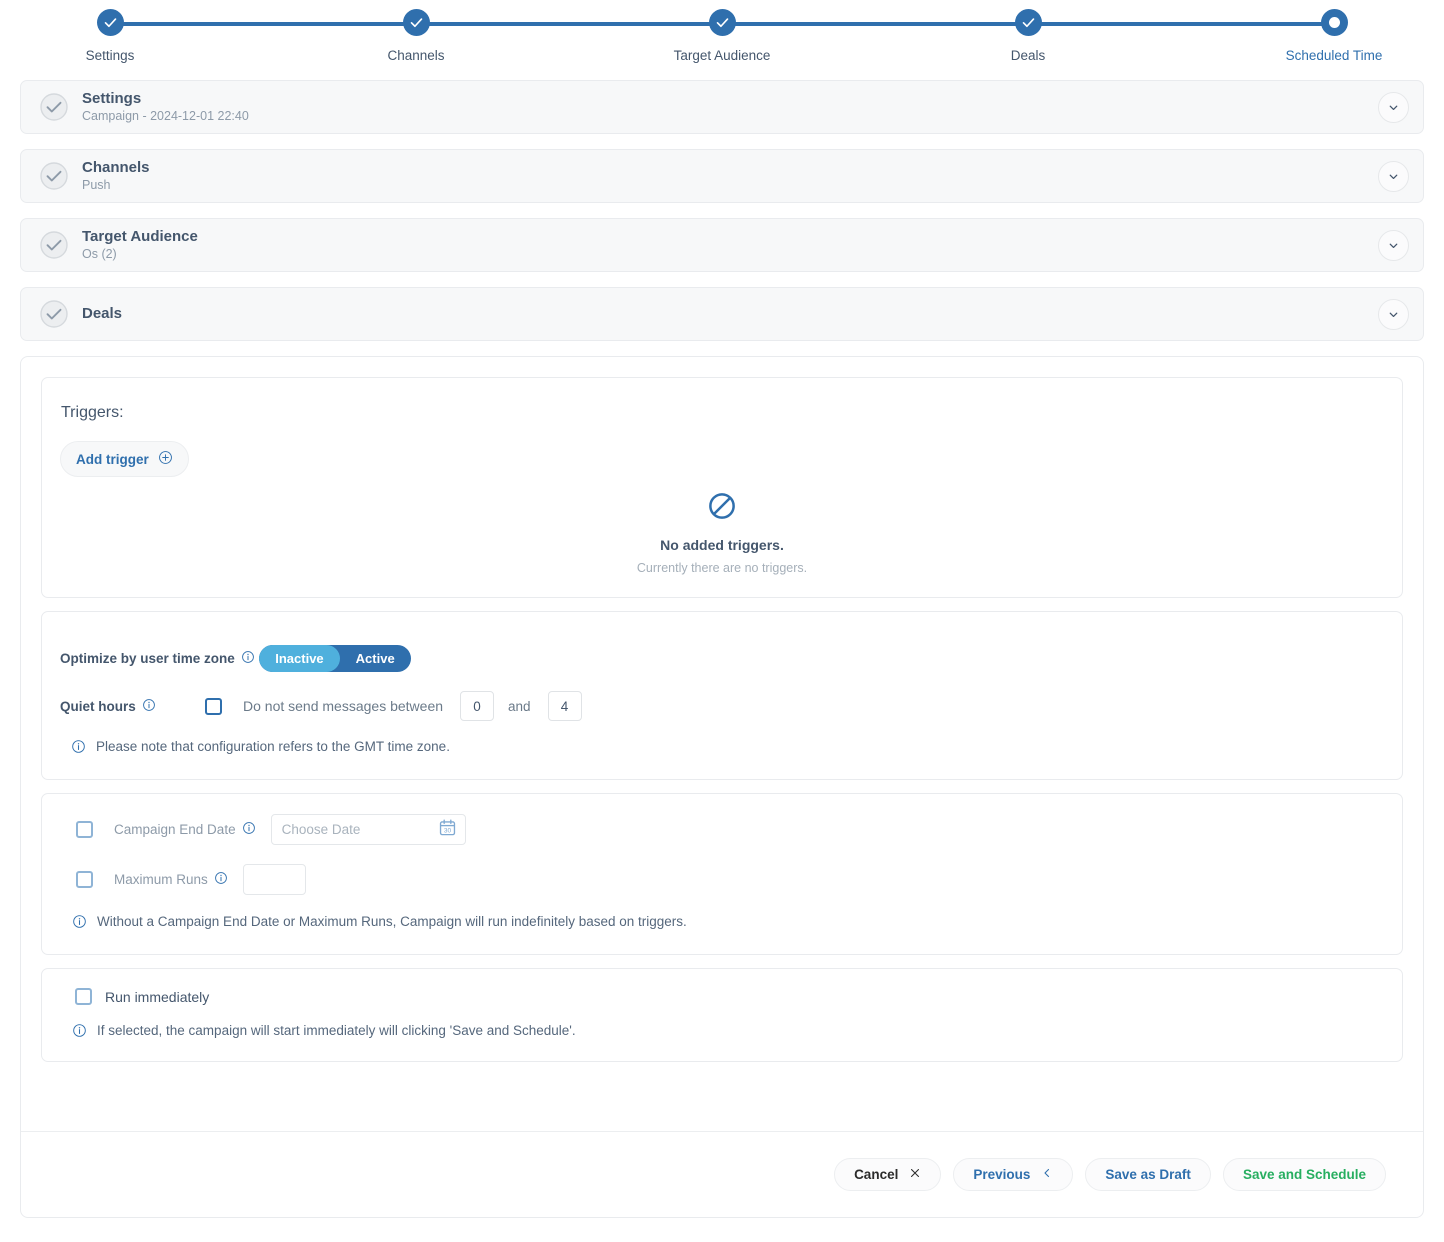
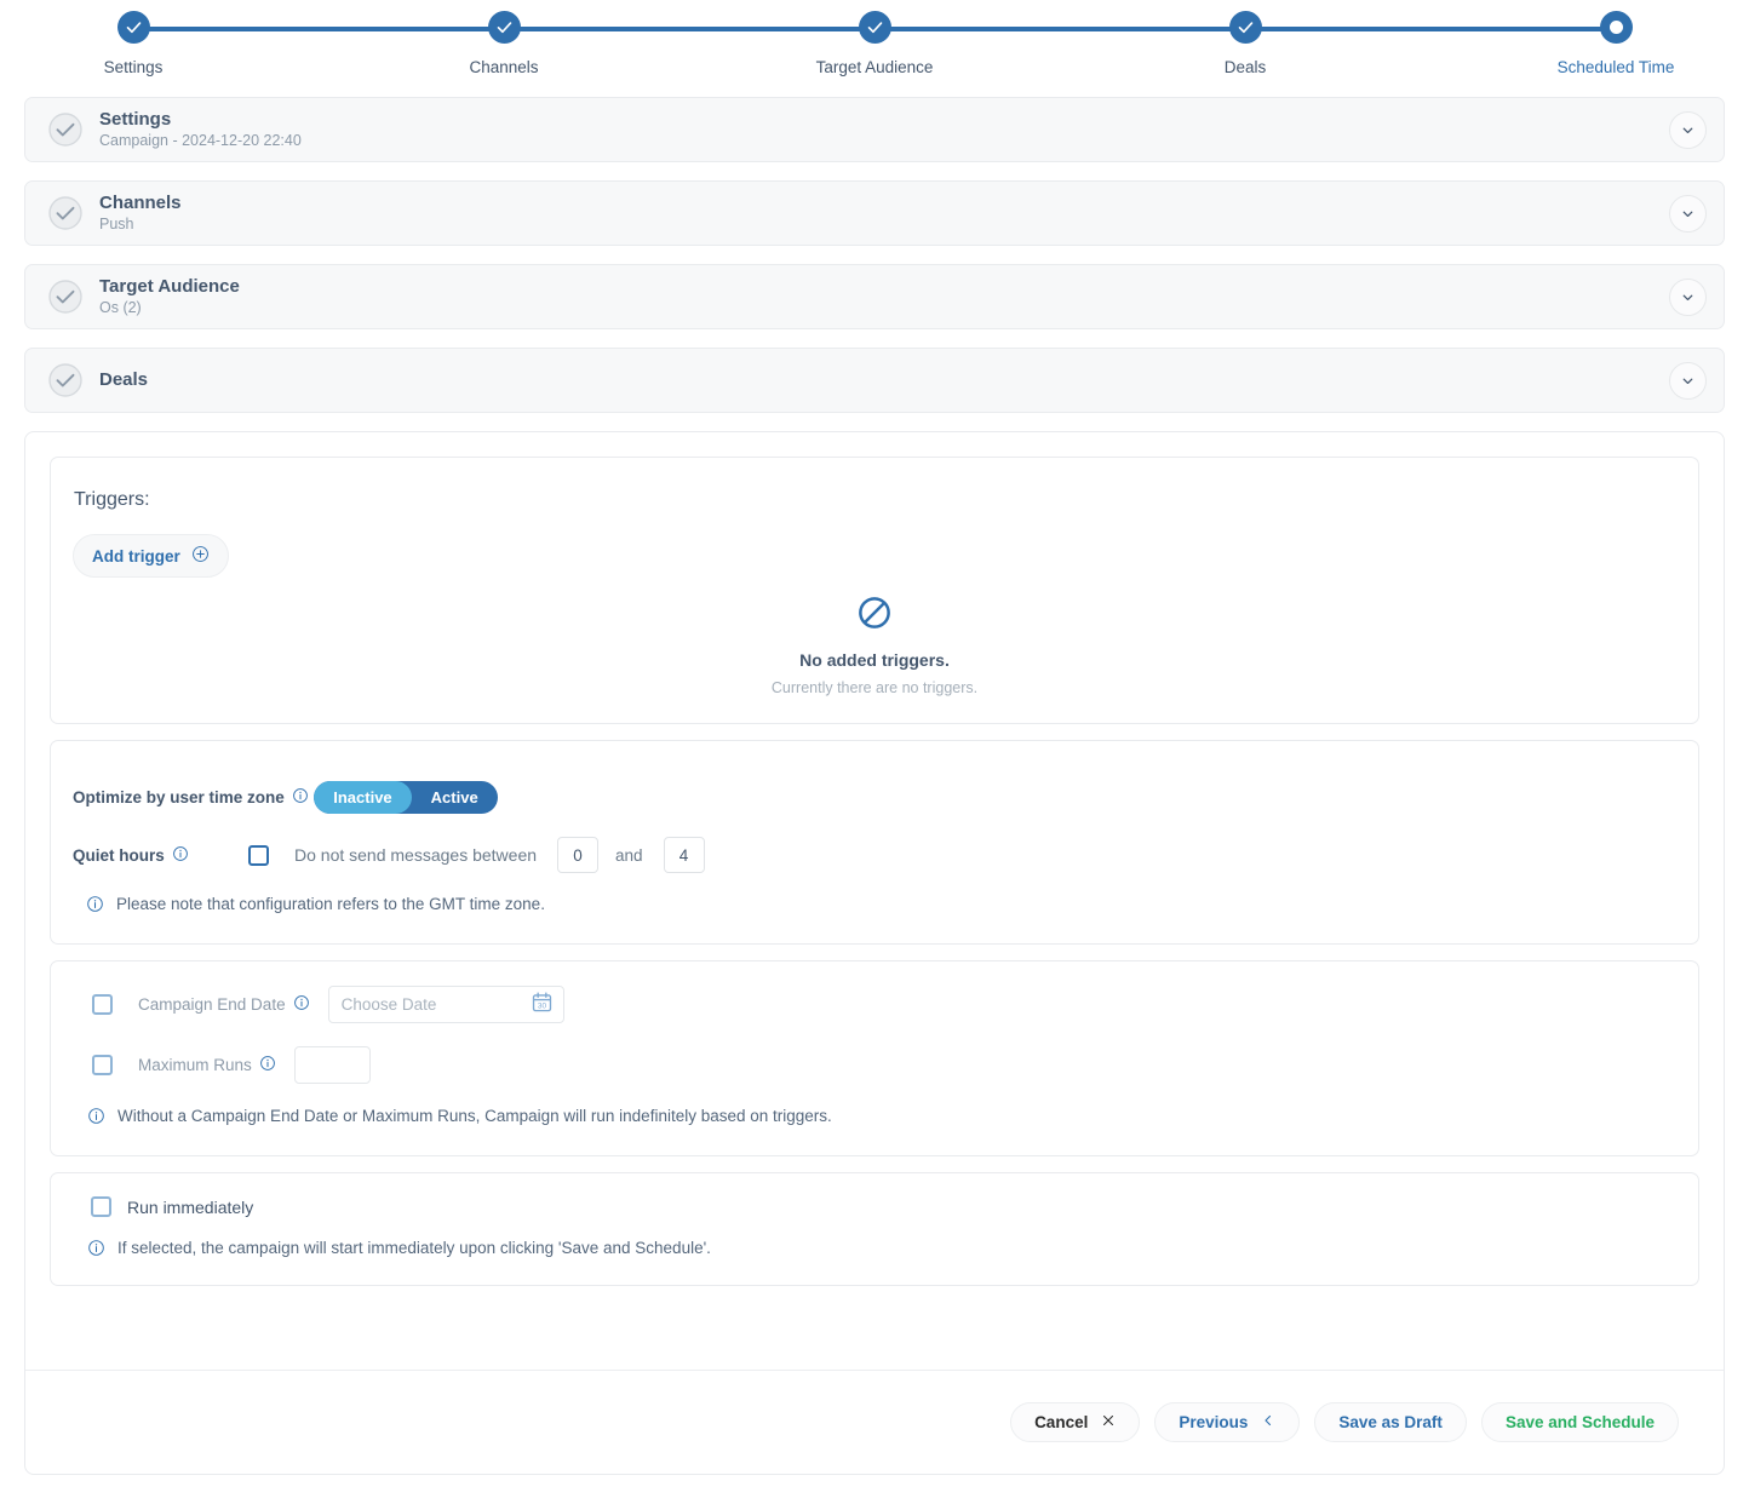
  Settings
  Channels
  Target Audience
  Deals
  Scheduled Time
  Settings
- Campaign - 2024-12-01 22:40
+ Campaign - 2024-12-20 22:40
  Channels
  Push
  Target Audience
  Os (2)
  Deals
  Triggers:
  Add trigger
  No added triggers.
  Currently there are no triggers.
  Optimize by user time zone
  Inactive
  Active
  Quiet hours
  Do not send messages between
  0
  and
  4
  Please note that configuration refers to the GMT time zone.
  Campaign End Date
  Choose Date
  Maximum Runs
  Without a Campaign End Date or Maximum Runs, Campaign will run indefinitely based on triggers.
  Run immediately
- If selected, the campaign will start immediately will clicking 'Save and Schedule'.
+ If selected, the campaign will start immediately upon clicking 'Save and Schedule'.
  Cancel
  Previous
  Save as Draft
  Save and Schedule
